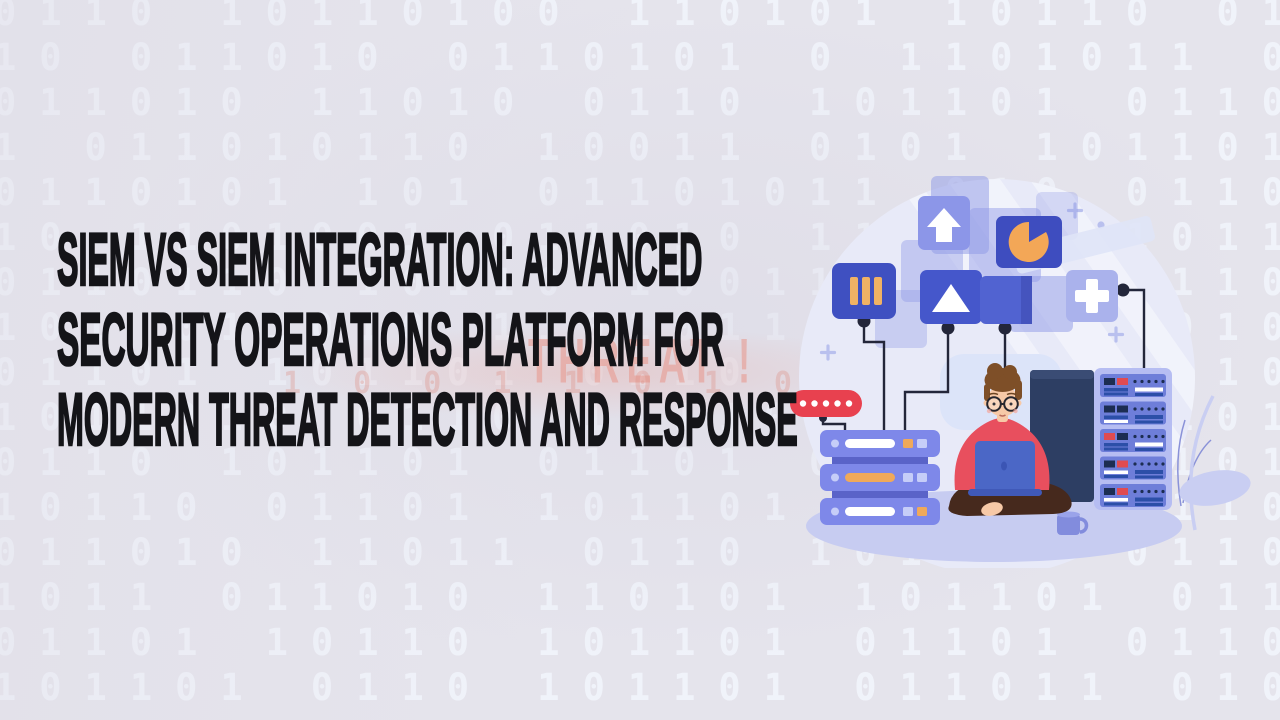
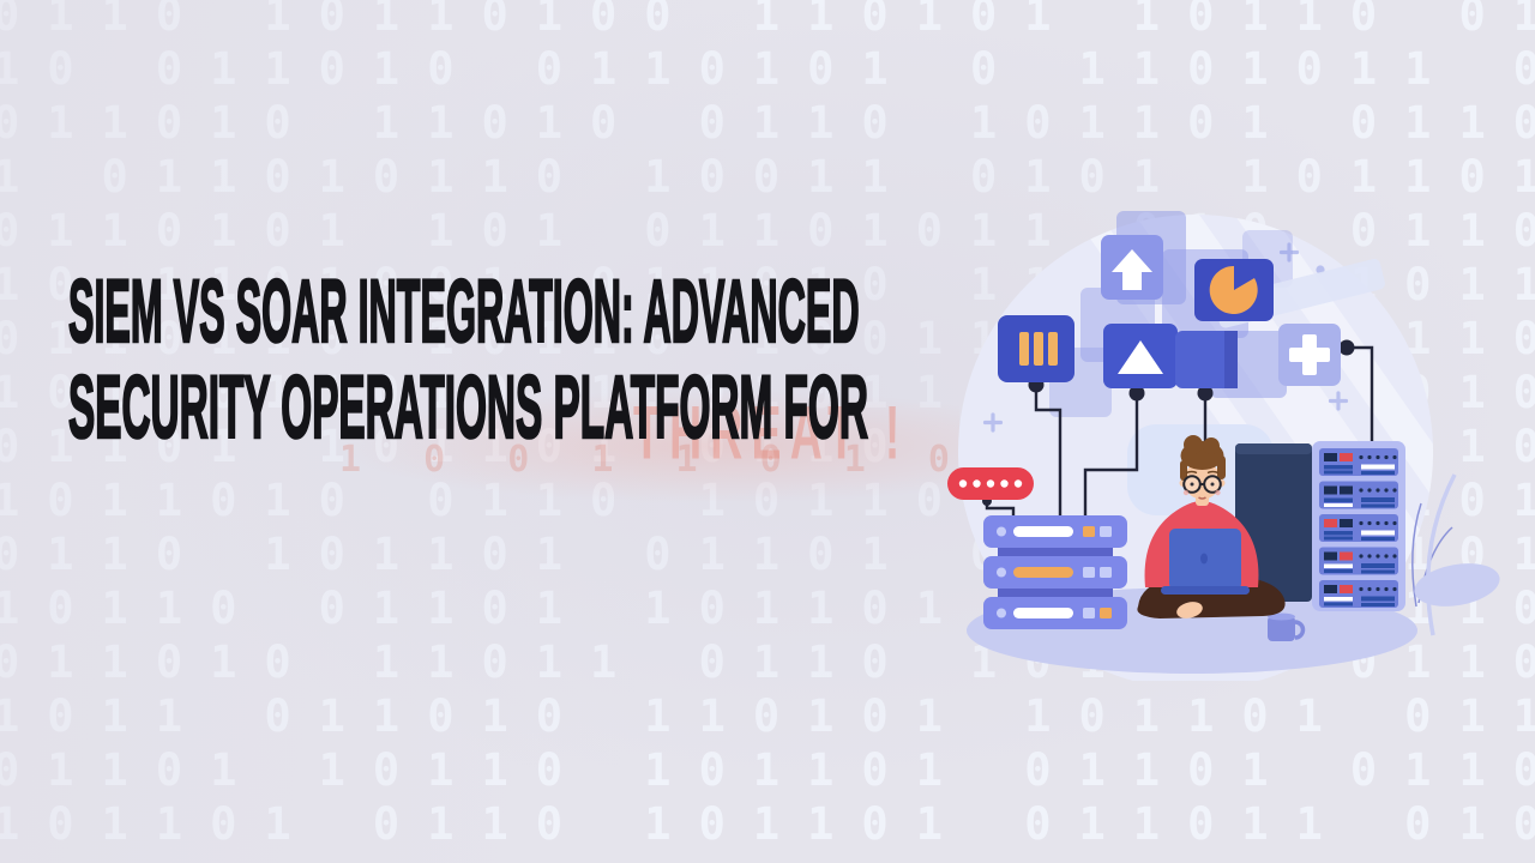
  THREAT !
  1 0 0 1 1 0 1 0
- SIEM VS SIEM INTEGRATION: ADVANCED
+ SIEM VS SOAR INTEGRATION: ADVANCED
  SECURITY OPERATIONS PLATFORM FOR
- MODERN THREAT DETECTION AND RESPONSE
